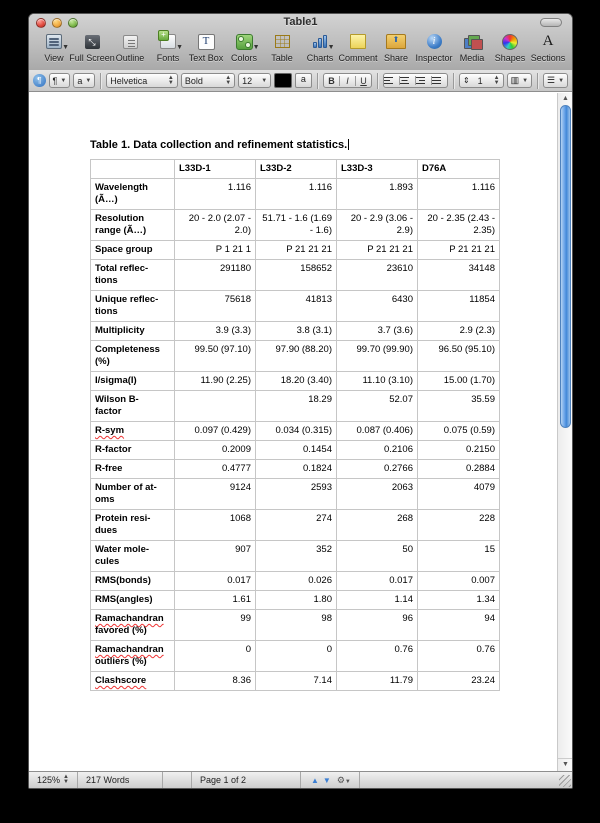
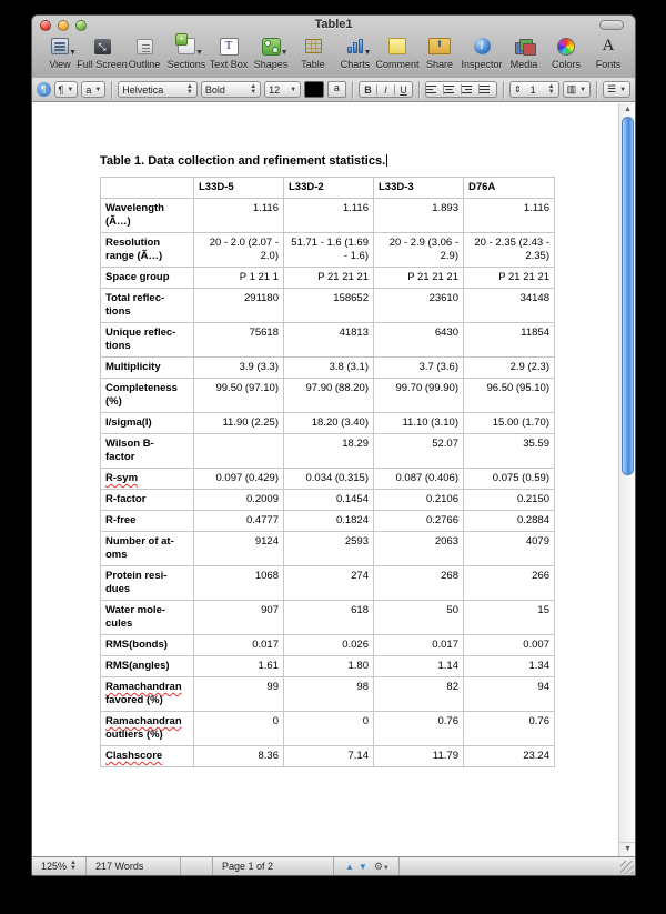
  Table1
  View
  ⤡
  Full Screen
  Outline
- Fonts
+ Sections
  T
  Text Box
- Colors
+ Shapes
  Table
  Charts
  Comment
  Share
  i
  Inspector
  Media
- Shapes
+ Colors
  A
- Sections
+ Fonts
  ¶
  ¶
  a
  Helvetica
  Bold
  12
  a
  B
  I
  U
  ⇕
  1
  ▥
  ☰
  Table 1. Data collection and refinement statistics.
- 	L33D-1	L33D-2	L33D-3	D76A
+ 	L33D-5	L33D-2	L33D-3	D76A
  Wavelength (Ã…)	1.116	1.116	1.893	1.116
  Resolution range (Ã…)	20 - 2.0 (2.07 - 2.0)	51.71 - 1.6 (1.69 - 1.6)	20 - 2.9 (3.06 - 2.9)	20 - 2.35 (2.43 - 2.35)
  Space group	P 1 21 1	P 21 21 21	P 21 21 21	P 21 21 21
  Total reflec- tions	291180	158652	23610	34148
  Unique reflec- tions	75618	41813	6430	11854
  Multiplicity	3.9 (3.3)	3.8 (3.1)	3.7 (3.6)	2.9 (2.3)
  Completeness (%)	99.50 (97.10)	97.90 (88.20)	99.70 (99.90)	96.50 (95.10)
  I/sigma(I)	11.90 (2.25)	18.20 (3.40)	11.10 (3.10)	15.00 (1.70)
  Wilson B- factor		18.29	52.07	35.59
  R-sym	0.097 (0.429)	0.034 (0.315)	0.087 (0.406)	0.075 (0.59)
  R-factor	0.2009	0.1454	0.2106	0.2150
  R-free	0.4777	0.1824	0.2766	0.2884
  Number of at- oms	9124	2593	2063	4079
- Protein resi- dues	1068	274	268	228
+ Protein resi- dues	1068	274	268	266
- Water mole- cules	907	352	50	15
+ Water mole- cules	907	618	50	15
  RMS(bonds)	0.017	0.026	0.017	0.007
  RMS(angles)	1.61	1.80	1.14	1.34
- Ramachandran favored (%)	99	98	96	94
+ Ramachandran favored (%)	99	98	82	94
  Ramachandran outliers (%)	0	0	0.76	0.76
  Clashscore	8.36	7.14	11.79	23.24
  125%
  217 Words
  Page 1 of 2
  ▲
  ▼
